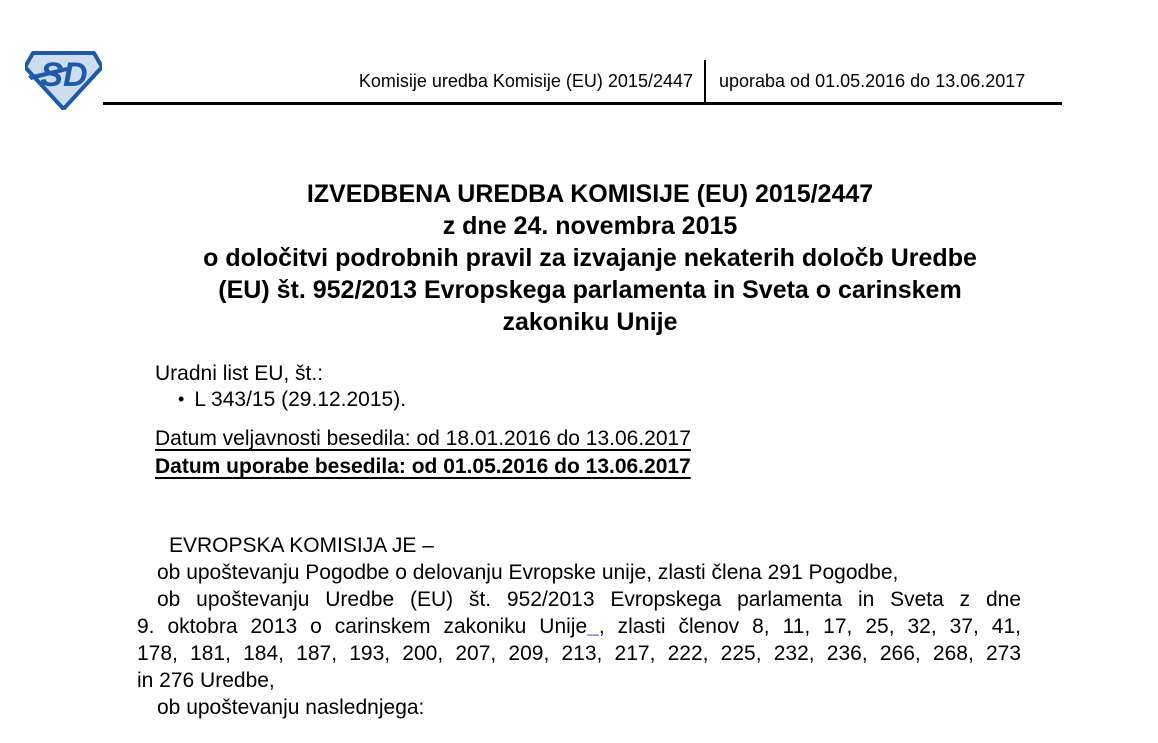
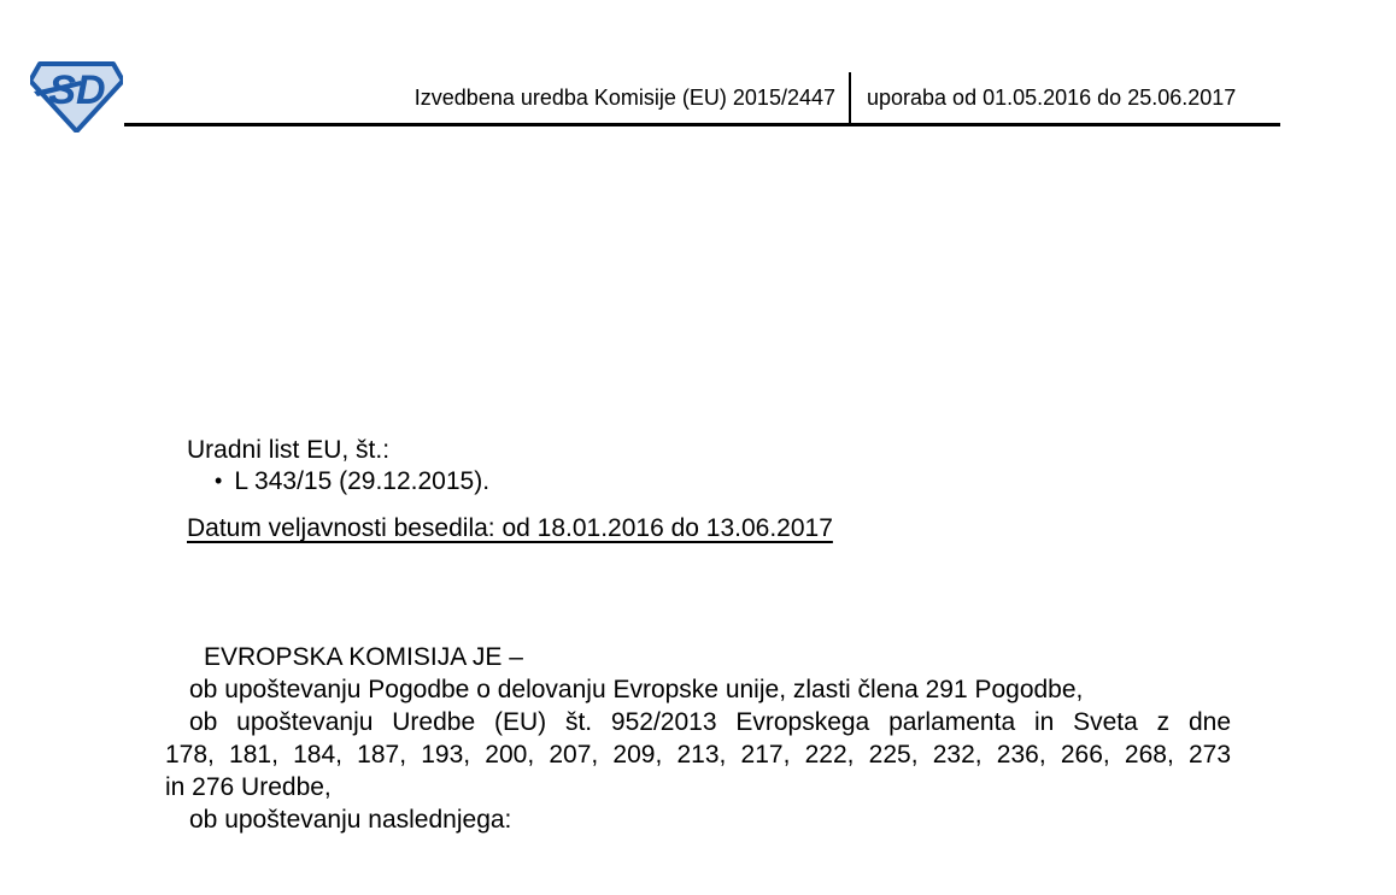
  SD
- Komisije uredba Komisije (EU) 2015/2447
+ Izvedbena uredba Komisije (EU) 2015/2447
- uporaba od 01.05.2016 do 13.06.2017
+ uporaba od 01.05.2016 do 25.06.2017
- IZVEDBENA UREDBA KOMISIJE (EU) 2015/2447
- z dne 24. novembra 2015
- o določitvi podrobnih pravil za izvajanje nekaterih določb Uredbe
- (EU) št. 952/2013 Evropskega parlamenta in Sveta o carinskem
- zakoniku Unije
  Uradni list EU, št.:
  • L 343/15 (29.12.2015).
  Datum veljavnosti besedila: od 18.01.2016 do 13.06.2017
- Datum uporabe besedila: od 01.05.2016 do 13.06.2017
  EVROPSKA KOMISIJA JE –
  ob upoštevanju Pogodbe o delovanju Evropske unije, zlasti člena 291 Pogodbe,
  ob upoštevanju Uredbe (EU) št. 952/2013 Evropskega parlamenta in Sveta z dne
- 9. oktobra 2013 o carinskem zakoniku Unije_, zlasti členov 8, 11, 17, 25, 32, 37, 41,
  178, 181, 184, 187, 193, 200, 207, 209, 213, 217, 222, 225, 232, 236, 266, 268, 273
  in 276 Uredbe,
  ob upoštevanju naslednjega:
